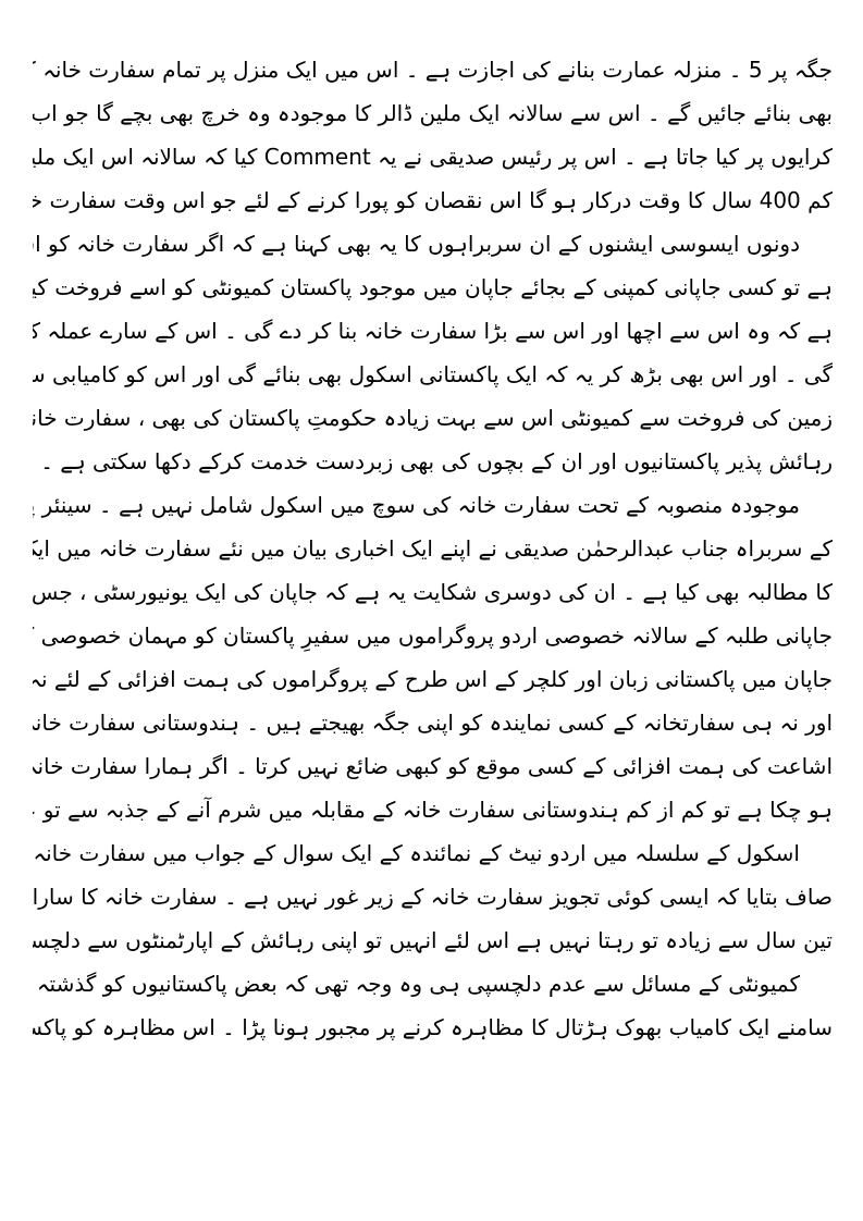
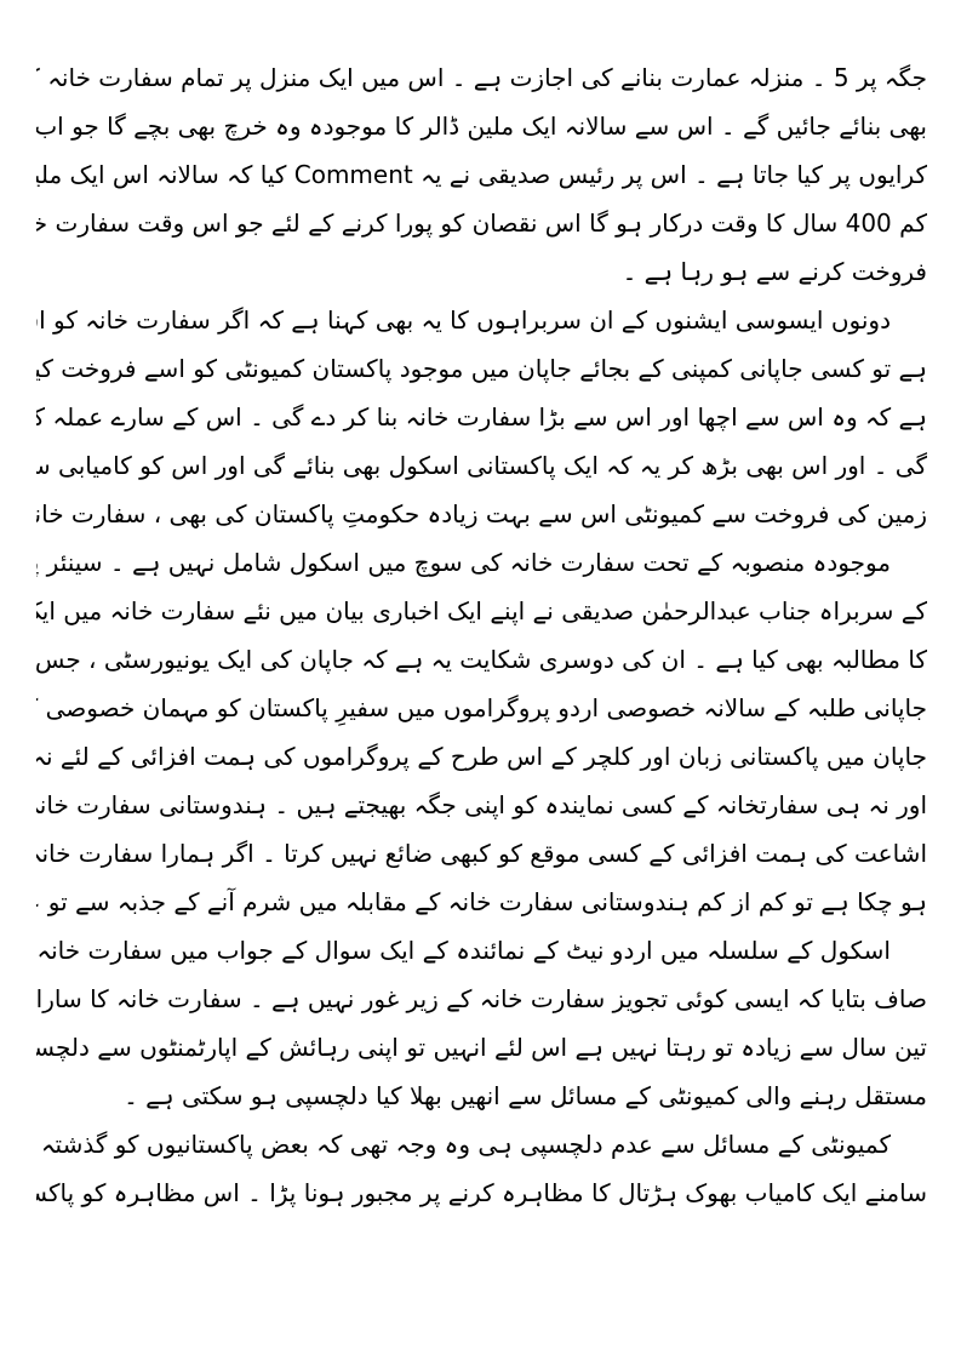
  جگہ پر 5 ۔ منزلہ عمارت بنانے کی اجازت ہے ۔ اس میں ایک منزل پر تمام سفارت خانہ
  بھی بنائے جائیں گے ۔ اس سے سالانہ ایک ملین ڈالر کا موجودہ وہ خرچ بھی بچے گا جو اب
  کرایوں پر کیا جاتا ہے ۔ اس پر رئیس صدیقی نے یہ Comment کیا کہ سالانہ اس ایک ملی
  کم 400 سال کا وقت درکار ہو گا اس نقصان کو پورا کرنے کے لئے جو اس وقت سفارت خ
+ فروخت کرنے سے ہو رہا ہے ۔
  دونوں ایسوسی ایشنوں کے ان سربراہوں کا یہ بھی کہنا ہے کہ اگر سفارت خانہ کو ا
  ہے کہ وہ اس سے اچھا اور اس سے بڑا سفارت خانہ بنا کر دے گی ۔ اس کے سارے عملہ ک
  گی ۔ اور اس بھی بڑھ کر یہ کہ ایک پاکستانی اسکول بھی بنائے گی اور اس کو کامیابی س
  زمین کی فروخت سے کمیونٹی اس سے بہت زیادہ حکومتِ پاکستان کی بھی ، سفارت خان
- رہائش پذیر پاکستانیوں اور ان کے بچوں کی بھی زبردست خدمت کرکے دکھا سکتی ہے ۔
  کے سربراہ جناب عبدالرحمٰن صدیقی نے اپنے ایک اخباری بیان میں نئے سفارت خانہ میں ای
  کا مطالبہ بھی کیا ہے ۔ ان کی دوسری شکایت یہ ہے کہ جاپان کی ایک یونیورسٹی ، جس
  جاپانی طلبہ کے سالانہ خصوصی اردو پروگراموں میں سفیرِ پاکستان کو مہمان خصوصی
  جاپان میں پاکستانی زبان اور کلچر کے اس طرح کے پروگراموں کی ہمت افزائی کے لئے نہ
  اور نہ ہی سفارتخانہ کے کسی نمایندہ کو اپنی جگہ بھیجتے ہیں ۔ ہندوستانی سفارت خان
  اشاعت کی ہمت افزائی کے کسی موقع کو کبھی ضائع نہیں کرتا ۔ اگر ہمارا سفارت خان
  ہو چکا ہے تو کم از کم ہندوستانی سفارت خانہ کے مقابلہ میں شرم آنے کے جذبہ سے تو
  اسکول کے سلسلہ میں اردو نیٹ کے نمائندہ کے ایک سوال کے جواب میں سفارت خانہ
  صاف بتایا کہ ایسی کوئی تجویز سفارت خانہ کے زیر غور نہیں ہے ۔ سفارت خانہ کا سارا
  تین سال سے زیادہ تو رہتا نہیں ہے اس لئے انہیں تو اپنی رہائش کے اپارٹمنٹوں سے دلچس
+ مستقل رہنے والی کمیونٹی کے مسائل سے انھیں بھلا کیا دلچسپی ہو سکتی ہے ۔
  کمیونٹی کے مسائل سے عدم دلچسپی ہی وہ وجہ تھی کہ بعض پاکستانیوں کو گذشتہ
  سامنے ایک کامیاب بھوک ہڑتال کا مظاہرہ کرنے پر مجبور ہونا پڑا ۔ اس مظاہرہ کو پاکس
